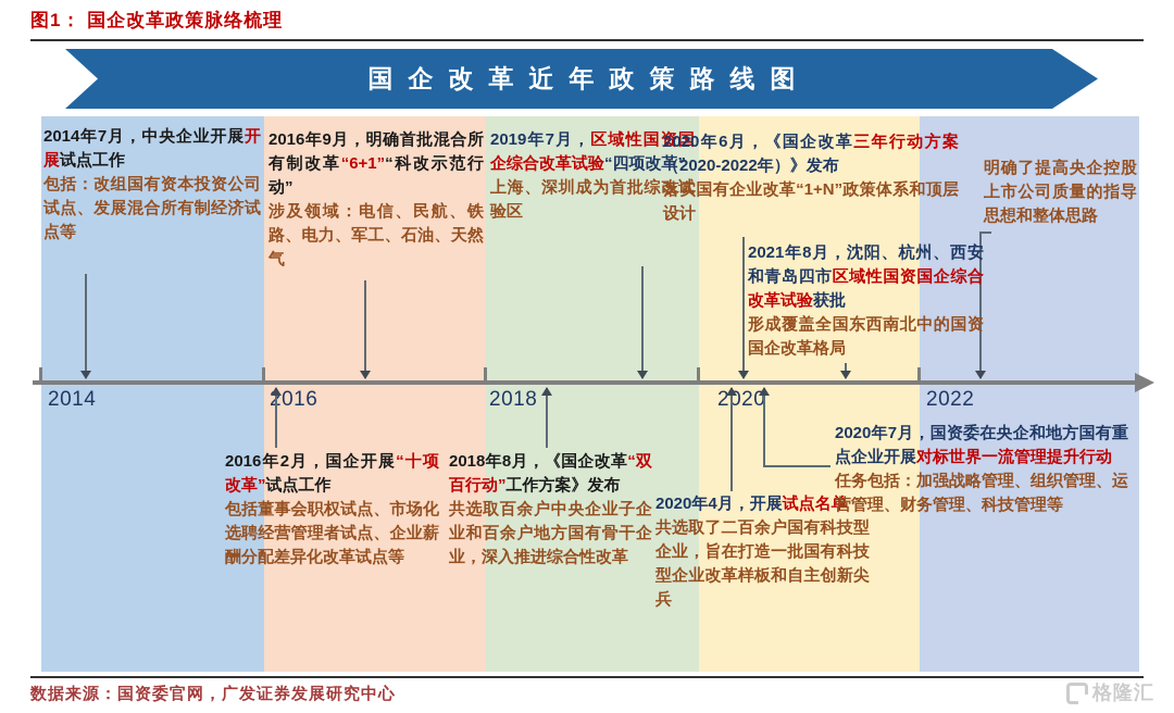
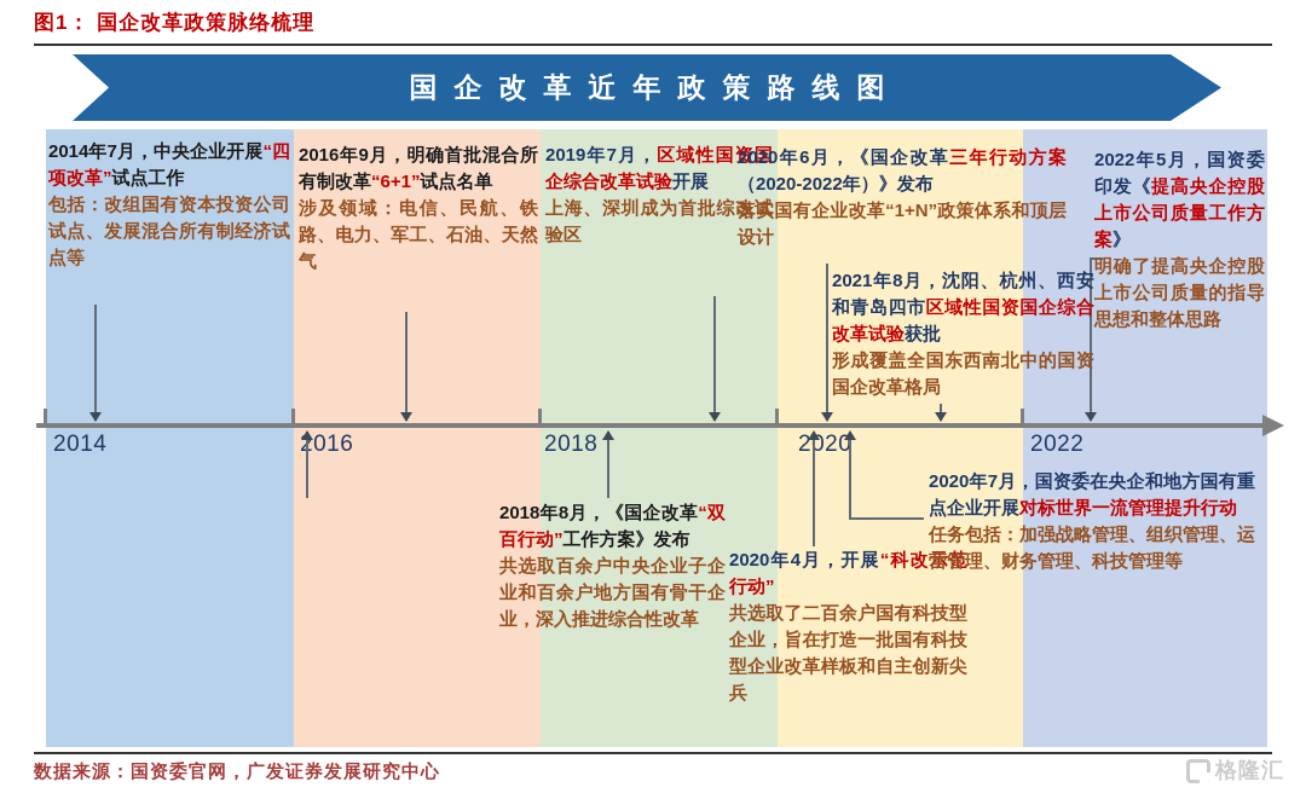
  图1： 国企改革政策脉络梳理
  国企改革近年政策路线图
  2014
  016
  2018
  2020
  2022
- 2014年7月，中央企业开展开展试点工作
+ 2014年7月，中央企业开展“四项改革”试点工作
  包括：改组国有资本投资公司试点、发展混合所有制经济试点等
- 2016年9月，明确首批混合所有制改革“6+1”“科改示范行动”
+ 2016年9月，明确首批混合所有制改革“6+1”试点名单
  涉及领域：电信、民航、铁路、电力、军工、石油、天然气
- 2019年7月，区域性国资国企综合改革试验“四项改革”
+ 2019年7月，区域性国资国企综合改革试验开展
  上海、深圳成为首批综改试验区
  2020年6月，《国企改革三年行动方案（2020-2022年）》发布
  落实国有企业改革“1+N”政策体系和顶层设计
  2021年8月，沈阳、杭州、西安和青岛四市区域性国资国企综合改革试验获批
  形成覆盖全国东西南北中的国资国企改革格局
+ 2022年5月，国资委印发《提高央企控股上市公司质量工作方案》
  明确了提高央企控股上市公司质量的指导思想和整体思路
- 2016年2月，国企开展“十项改革”试点工作
- 包括董事会职权试点、市场化选聘经营管理者试点、企业薪酬分配差异化改革试点等
  2018年8月，《国企改革“双百行动”工作方案》发布
  共选取百余户中央企业子企业和百余户地方国有骨干企业，深入推进综合性改革
- 2020年4月，开展试点名单
+ 2020年4月，开展“科改示范行动”
  共选取了二百余户国有科技型企业，旨在打造一批国有科技型企业改革样板和自主创新尖兵
  2020年7月，国资委在央企和地方国有重点企业开展对标世界一流管理提升行动
  任务包括：加强战略管理、组织管理、运营管理、财务管理、科技管理等
  数据来源：国资委官网，广发证券发展研究中心
  格隆汇
